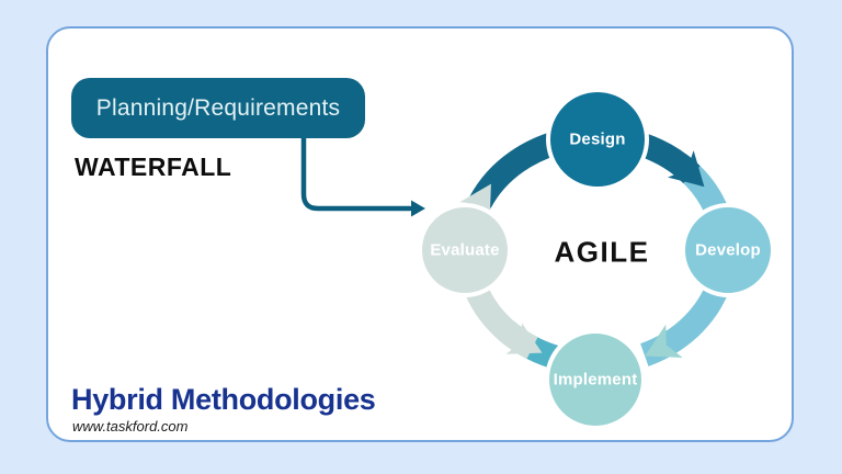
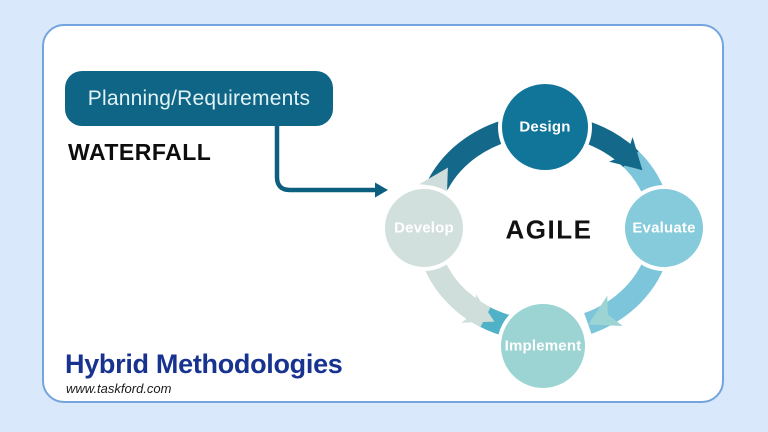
  Planning/Requirements
  WATERFALL
  AGILE
  Design
- Develop
+ Evaluate
  Implement
- Evaluate
+ Develop
  Hybrid Methodologies
  www.taskford.com
